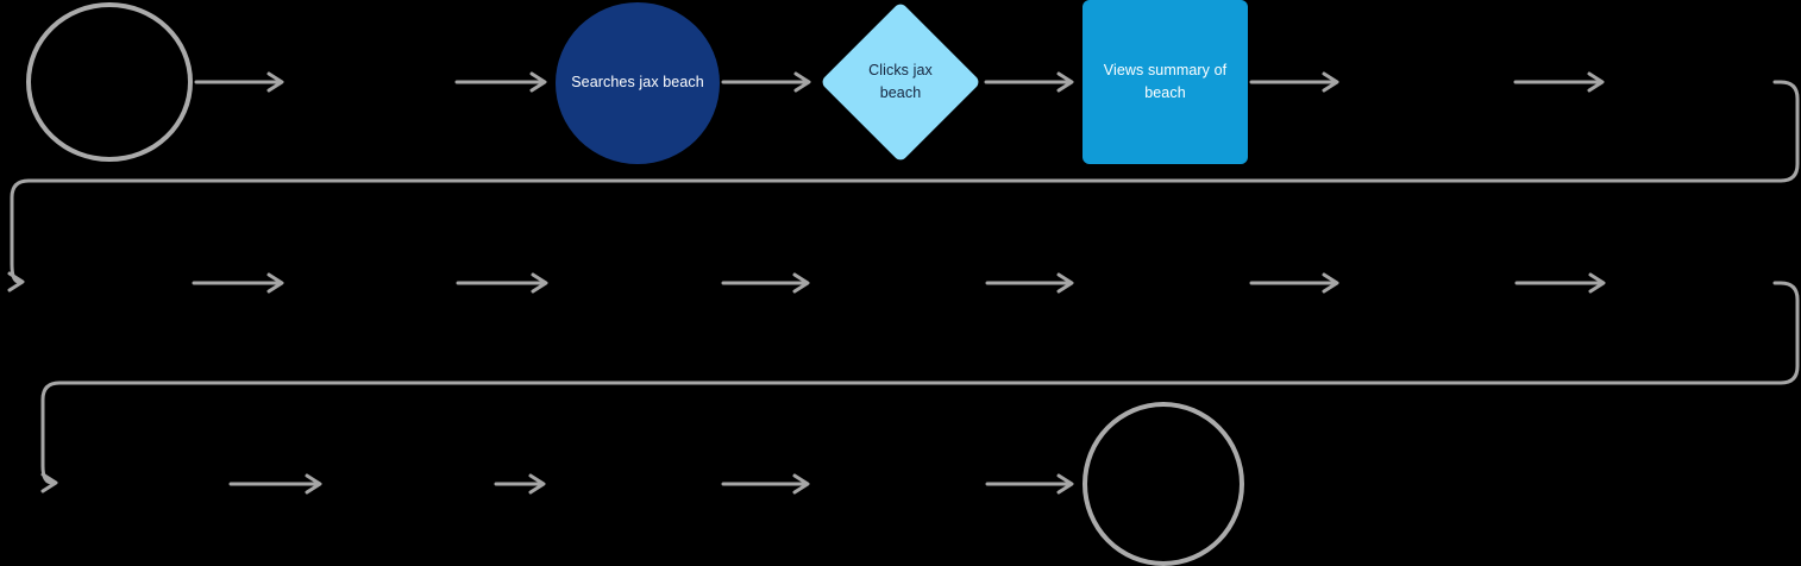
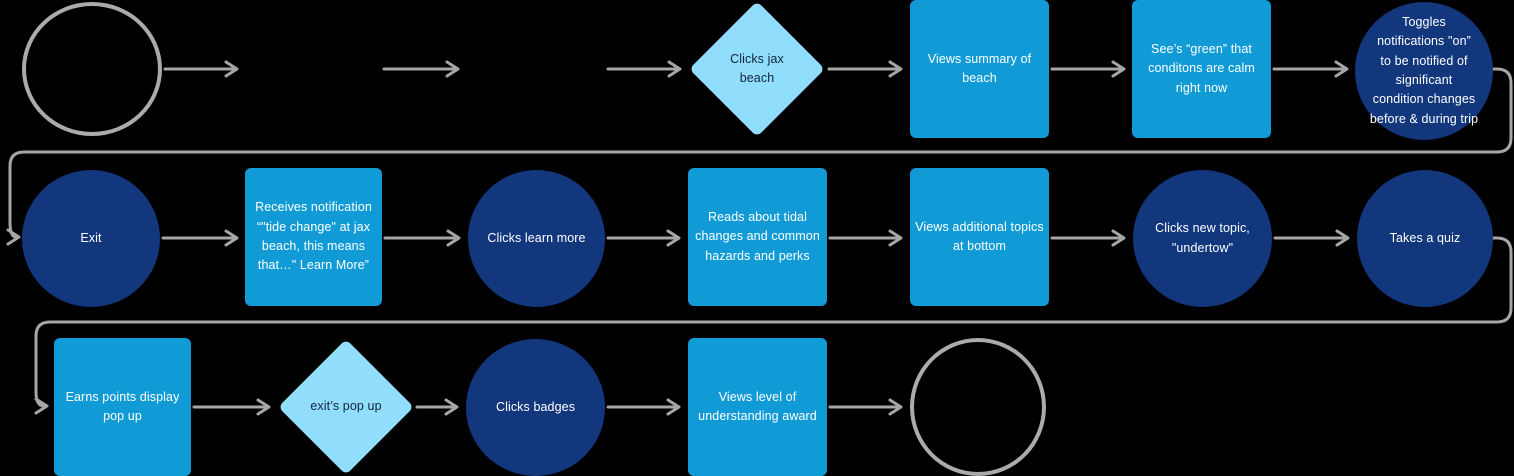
- Searches jax beach
  Clicks jax
  beach
  Views summary of
  beach
+ See’s “green” that
+ conditons are calm
+ right now
+ Toggles
+ notifications "on”
+ to be notified of
+ significant
+ condition changes
+ before & during trip
+ Exit
+ Receives notification
+ “"tide change" at jax
+ beach, this means
+ that…" Learn More”
+ Clicks learn more
+ Reads about tidal
+ changes and common
+ hazards and perks
+ Views additional topics
+ at bottom
+ Clicks new topic,
+ "undertow"
+ Takes a quiz
+ Earns points display
+ pop up
+ exit’s pop up
+ Clicks badges
+ Views level of
+ understanding award
